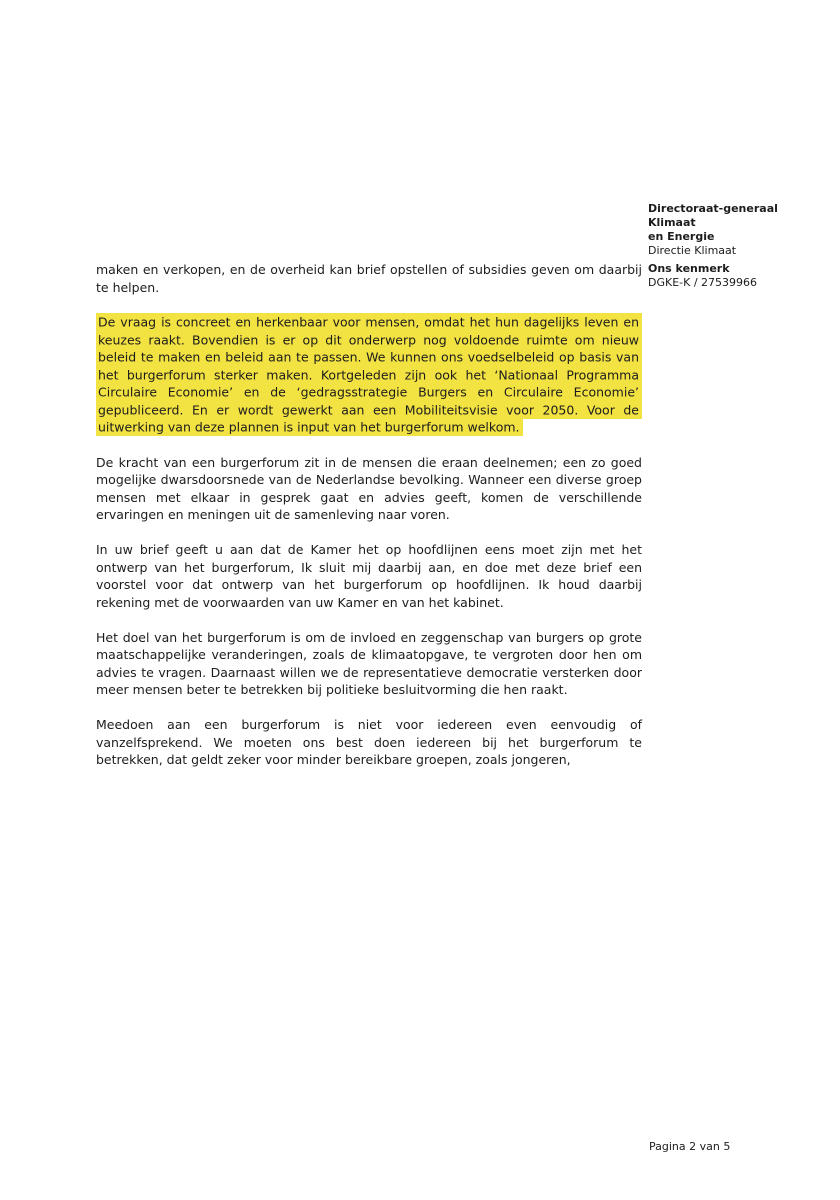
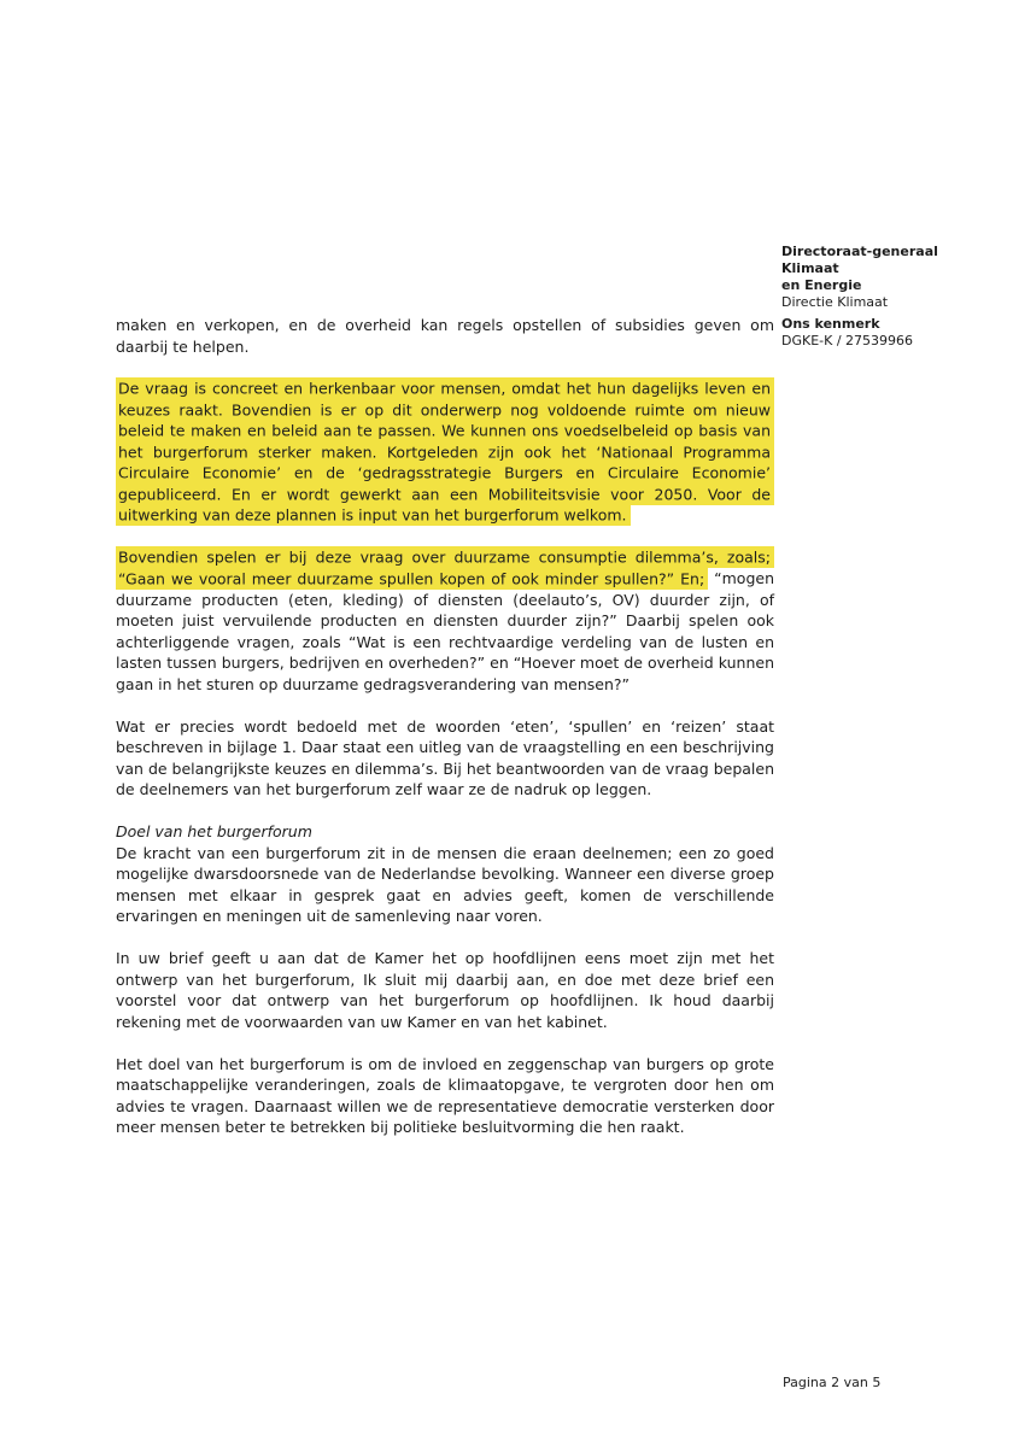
  Directoraat-generaal Klimaat
  en Energie
  Directie Klimaat
  Ons kenmerk
  DGKE-K / 27539966
- maken en verkopen, en de overheid kan brief opstellen of subsidies geven om daarbij te helpen.
+ maken en verkopen, en de overheid kan regels opstellen of subsidies geven om daarbij te helpen.
  De vraag is concreet en herkenbaar voor mensen, omdat het hun dagelijks leven en keuzes raakt. Bovendien is er op dit onderwerp nog voldoende ruimte om nieuw beleid te maken en beleid aan te passen. We kunnen ons voedselbeleid op basis van het burgerforum sterker maken. Kortgeleden zijn ook het ‘Nationaal Programma Circulaire Economie’ en de ‘gedragsstrategie Burgers en Circulaire Economie’ gepubliceerd. En er wordt gewerkt aan een Mobiliteitsvisie voor 2050. Voor de uitwerking van deze plannen is input van het burgerforum welkom.
+ Bovendien spelen er bij deze vraag over duurzame consumptie dilemma’s, zoals; “Gaan we vooral meer duurzame spullen kopen of ook minder spullen?” En; “mogen duurzame producten (eten, kleding) of diensten (deelauto’s, OV) duurder zijn, of moeten juist vervuilende producten en diensten duurder zijn?” Daarbij spelen ook achterliggende vragen, zoals “Wat is een rechtvaardige verdeling van de lusten en lasten tussen burgers, bedrijven en overheden?” en “Hoever moet de overheid kunnen gaan in het sturen op duurzame gedragsverandering van mensen?”
+ Wat er precies wordt bedoeld met de woorden ‘eten’, ‘spullen’ en ‘reizen’ staat beschreven in bijlage 1. Daar staat een uitleg van de vraagstelling en een beschrijving van de belangrijkste keuzes en dilemma’s. Bij het beantwoorden van de vraag bepalen de deelnemers van het burgerforum zelf waar ze de nadruk op leggen.
+ Doel van het burgerforum
  De kracht van een burgerforum zit in de mensen die eraan deelnemen; een zo goed mogelijke dwarsdoorsnede van de Nederlandse bevolking. Wanneer een diverse groep mensen met elkaar in gesprek gaat en advies geeft, komen de verschillende ervaringen en meningen uit de samenleving naar voren.
  In uw brief geeft u aan dat de Kamer het op hoofdlijnen eens moet zijn met het ontwerp van het burgerforum, Ik sluit mij daarbij aan, en doe met deze brief een voorstel voor dat ontwerp van het burgerforum op hoofdlijnen. Ik houd daarbij rekening met de voorwaarden van uw Kamer en van het kabinet.
  Het doel van het burgerforum is om de invloed en zeggenschap van burgers op grote maatschappelijke veranderingen, zoals de klimaatopgave, te vergroten door hen om advies te vragen. Daarnaast willen we de representatieve democratie versterken door meer mensen beter te betrekken bij politieke besluitvorming die hen raakt.
- Meedoen aan een burgerforum is niet voor iedereen even eenvoudig of vanzelfsprekend. We moeten ons best doen iedereen bij het burgerforum te betrekken, dat geldt zeker voor minder bereikbare groepen, zoals jongeren,
  Pagina 2 van 5
